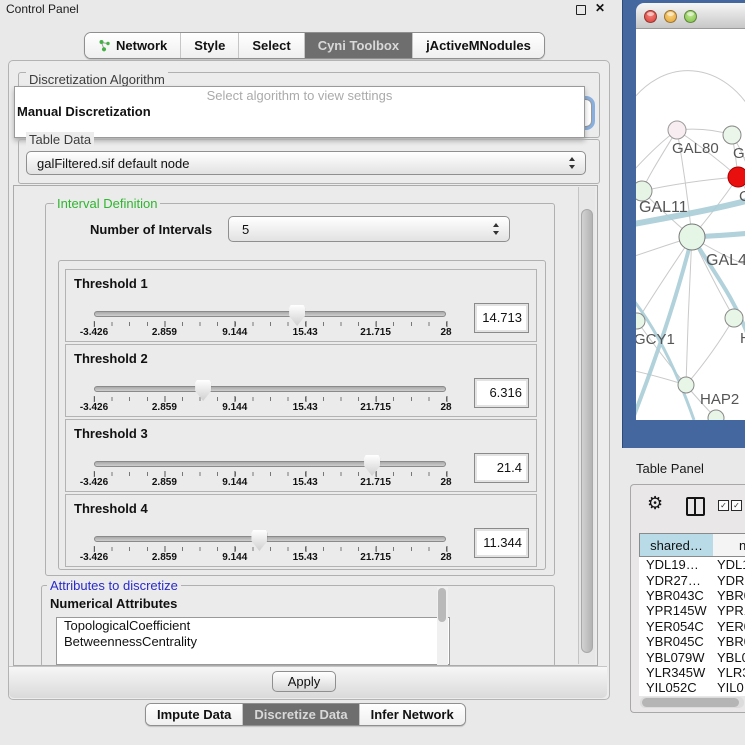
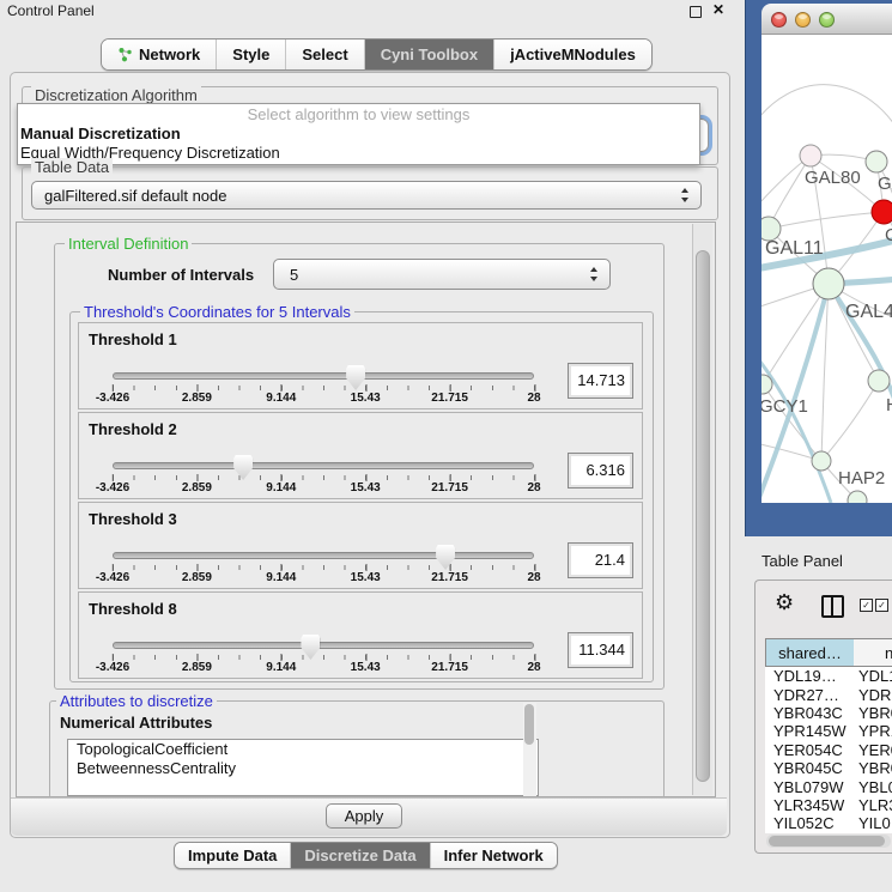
  Control Panel
  ✕
  Network
  Style
  Select
  Cyni Toolbox
  jActiveMNodules
  Discretization Algorithm
  Select algorithm to view settings
  Manual Discretization
+ Equal Width/Frequency Discretization
  Table Data
  galFiltered.sif default node
  Interval Definition
  Number of Intervals
  5
+ Threshold's Coordinates for 5 Intervals
  Threshold 1
  -3.426
  2.859
  9.144
  15.43
  21.715
  28
  14.713
  Threshold 2
  -3.426
  2.859
  9.144
  15.43
  21.715
  28
  6.316
  Threshold 3
  -3.426
  2.859
  9.144
  15.43
  21.715
  28
  21.4
- Threshold 4
+ Threshold 8
  -3.426
  2.859
  9.144
  15.43
  21.715
  28
  11.344
  Attributes to discretize
  Numerical Attributes
  TopologicalCoefficient
  BetweennessCentrality
  Apply
  Impute Data
  Discretize Data
  Infer Network
  GAL80
  GAL11
  C
  GAL4
  GCY1
  HAP2
  Table Panel
  ⚙
  ✓
  ✓
  shared…
  n
  YDL19…
  YDL
  YDR27…
  YDR
  YBR043C
  YBR
  YPR145W
  YPR
  YER054C
  YER
  YBR045C
  YBR
  YBL079W
  YBL
  YLR345W
  YLR
  YIL052C
  YIL0
